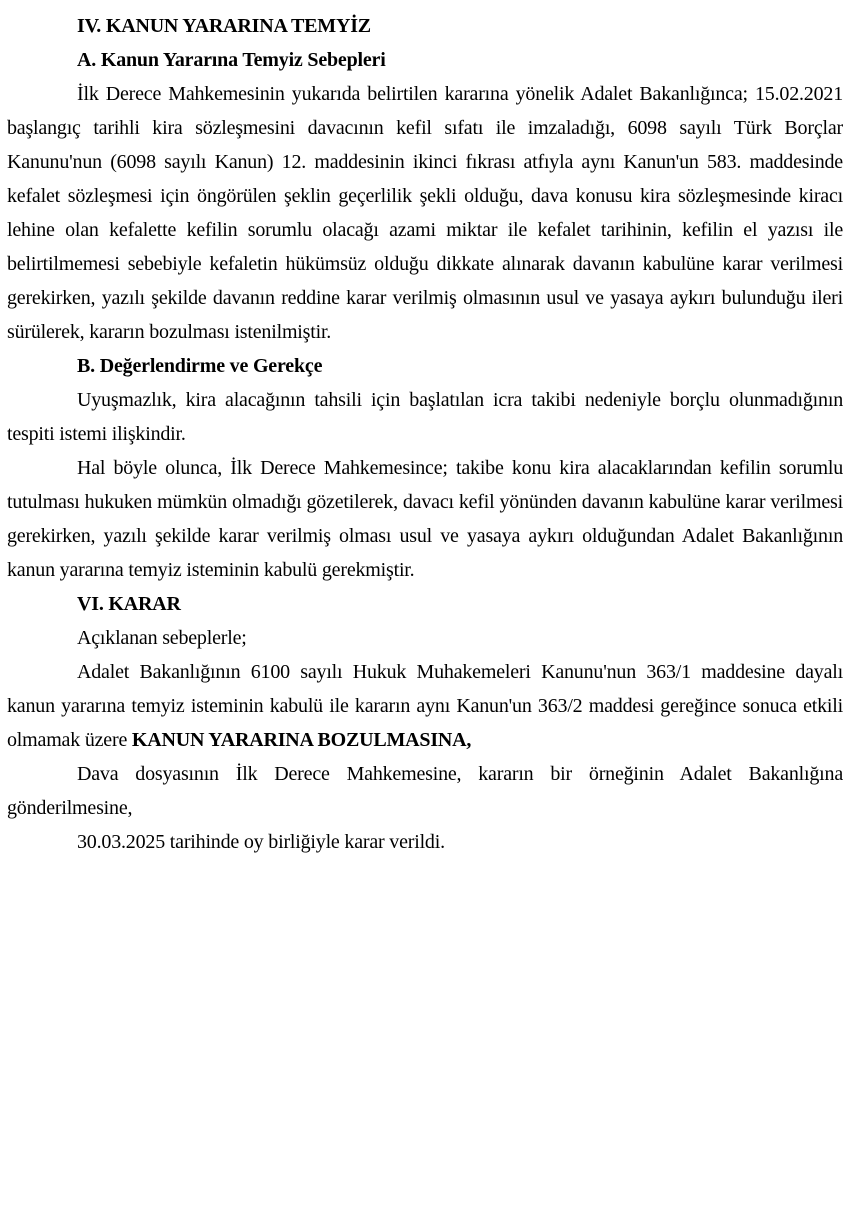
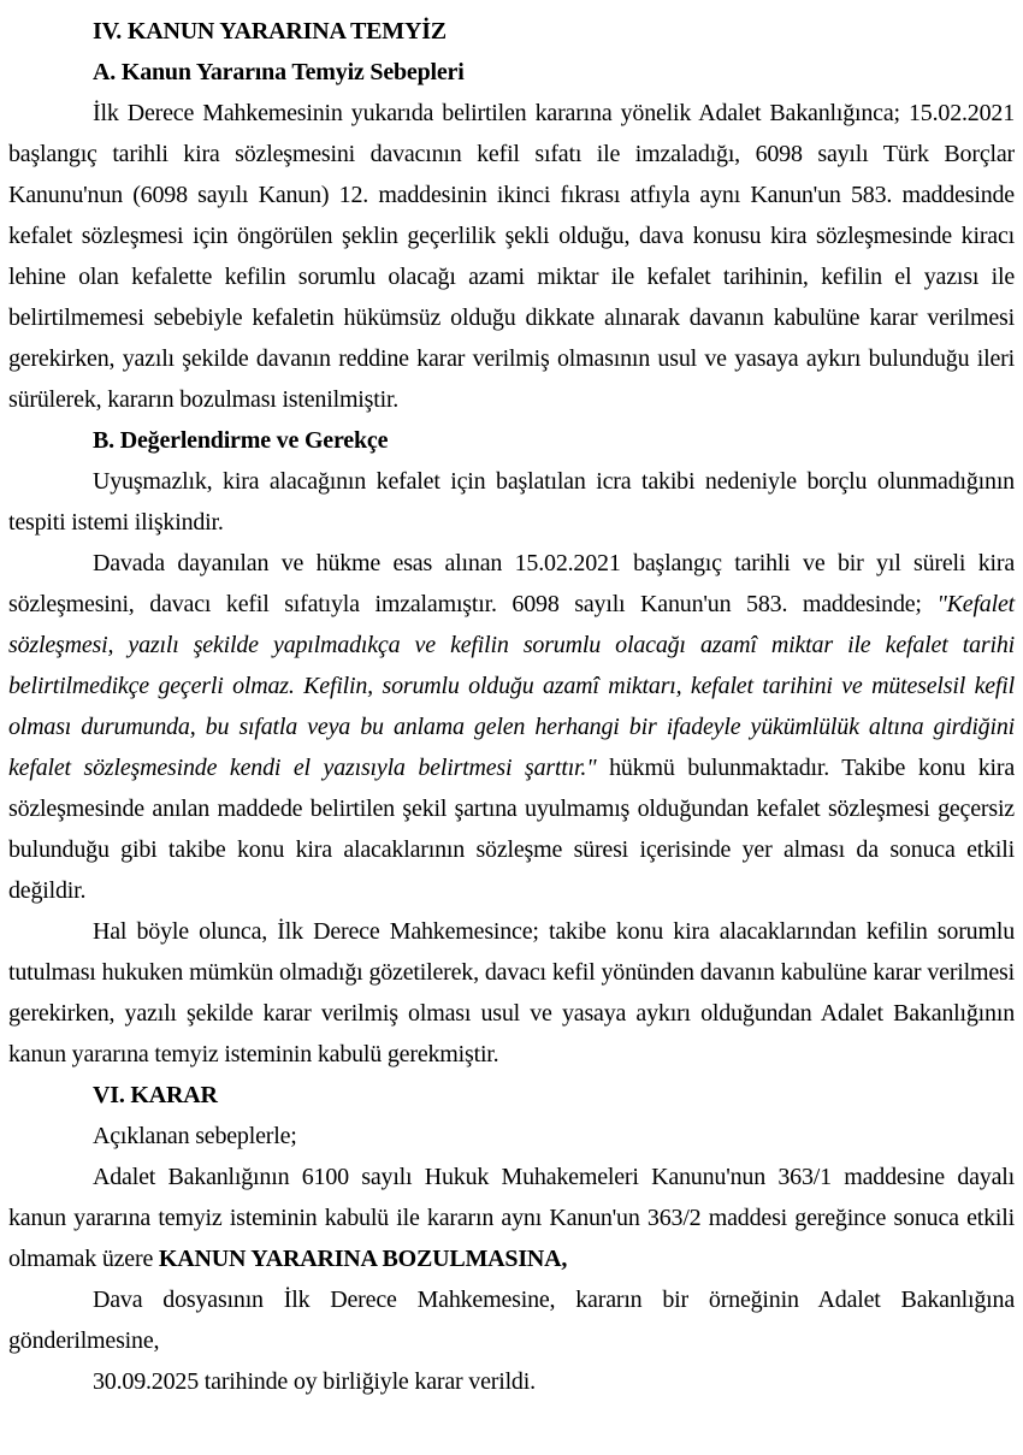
  IV. KANUN YARARINA TEMYİZ
  A. Kanun Yararına Temyiz Sebepleri
  İlk Derece Mahkemesinin yukarıda belirtilen kararına yönelik Adalet Bakanlığınca; 15.02.2021 başlangıç tarihli kira sözleşmesini davacının kefil sıfatı ile imzaladığı, 6098 sayılı Türk Borçlar Kanunu'nun (6098 sayılı Kanun) 12. maddesinin ikinci fıkrası atfıyla aynı Kanun'un 583. maddesinde kefalet sözleşmesi için öngörülen şeklin geçerlilik şekli olduğu, dava konusu kira sözleşmesinde kiracı lehine olan kefalette kefilin sorumlu olacağı azami miktar ile kefalet tarihinin, kefilin el yazısı ile belirtilmemesi sebebiyle kefaletin hükümsüz olduğu dikkate alınarak davanın kabulüne karar verilmesi gerekirken, yazılı şekilde davanın reddine karar verilmiş olmasının usul ve yasaya aykırı bulunduğu ileri sürülerek, kararın bozulması istenilmiştir.
  B. Değerlendirme ve Gerekçe
- Uyuşmazlık, kira alacağının tahsili için başlatılan icra takibi nedeniyle borçlu olunmadığının tespiti istemi ilişkindir.
+ Uyuşmazlık, kira alacağının kefalet için başlatılan icra takibi nedeniyle borçlu olunmadığının tespiti istemi ilişkindir.
+ Davada dayanılan ve hükme esas alınan 15.02.2021 başlangıç tarihli ve bir yıl süreli kira sözleşmesini, davacı kefil sıfatıyla imzalamıştır. 6098 sayılı Kanun'un 583. maddesinde; "Kefalet sözleşmesi, yazılı şekilde yapılmadıkça ve kefilin sorumlu olacağı azamî miktar ile kefalet tarihi belirtilmedikçe geçerli olmaz. Kefilin, sorumlu olduğu azamî miktarı, kefalet tarihini ve müteselsil kefil olması durumunda, bu sıfatla veya bu anlama gelen herhangi bir ifadeyle yükümlülük altına girdiğini kefalet sözleşmesinde kendi el yazısıyla belirtmesi şarttır." hükmü bulunmaktadır. Takibe konu kira sözleşmesinde anılan maddede belirtilen şekil şartına uyulmamış olduğundan kefalet sözleşmesi geçersiz bulunduğu gibi takibe konu kira alacaklarının sözleşme süresi içerisinde yer alması da sonuca etkili değildir.
  Hal böyle olunca, İlk Derece Mahkemesince; takibe konu kira alacaklarından kefilin sorumlu tutulması hukuken mümkün olmadığı gözetilerek, davacı kefil yönünden davanın kabulüne karar verilmesi gerekirken, yazılı şekilde karar verilmiş olması usul ve yasaya aykırı olduğundan Adalet Bakanlığının kanun yararına temyiz isteminin kabulü gerekmiştir.
  VI. KARAR
  Açıklanan sebeplerle;
  Adalet Bakanlığının 6100 sayılı Hukuk Muhakemeleri Kanunu'nun 363/1 maddesine dayalı kanun yararına temyiz isteminin kabulü ile kararın aynı Kanun'un 363/2 maddesi gereğince sonuca etkili olmamak üzere KANUN YARARINA BOZULMASINA,
  Dava dosyasının İlk Derece Mahkemesine, kararın bir örneğinin Adalet Bakanlığına gönderilmesine,
- 30.03.2025 tarihinde oy birliğiyle karar verildi.
+ 30.09.2025 tarihinde oy birliğiyle karar verildi.
